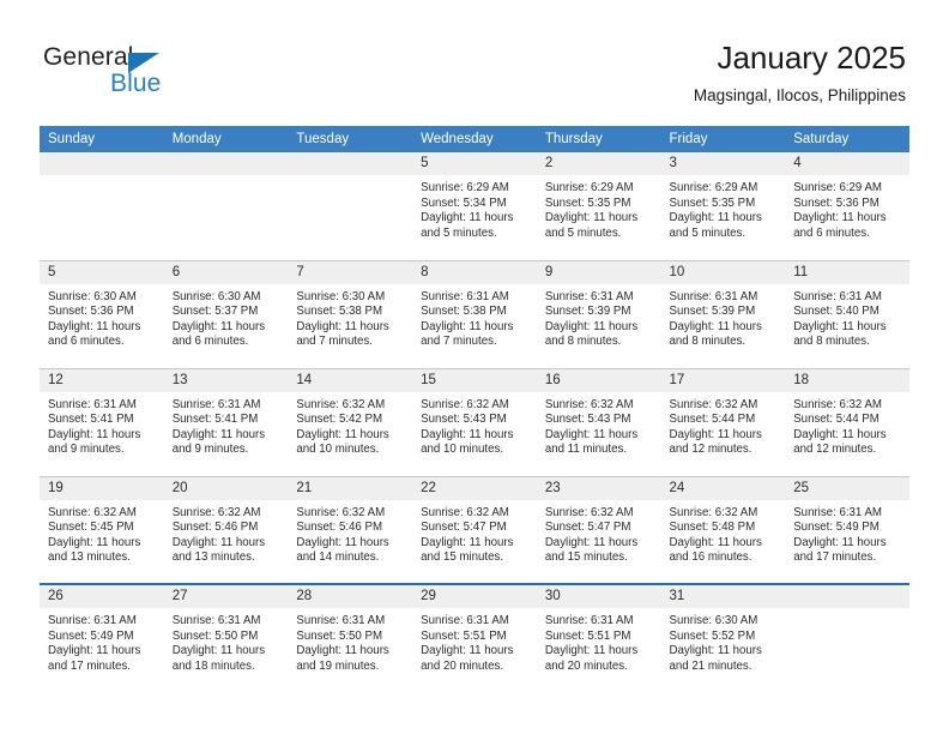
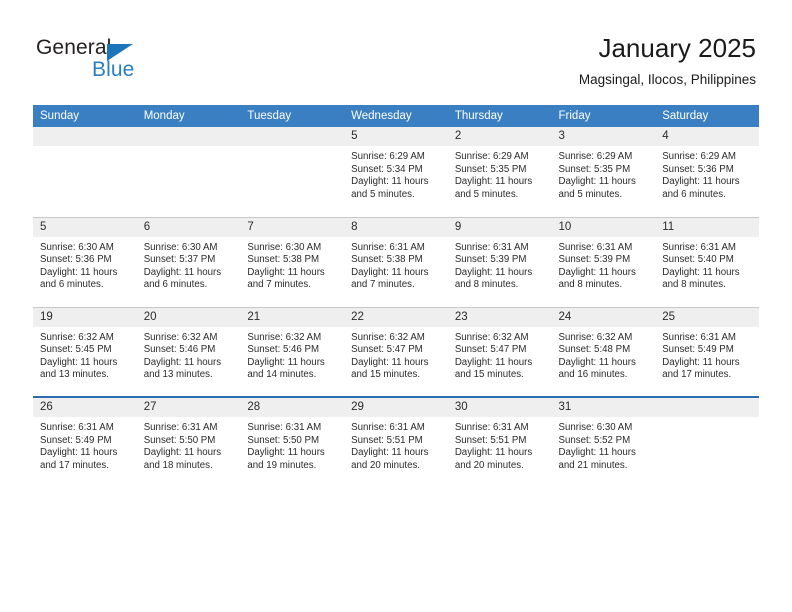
  General
  Blue
  January 2025
  Magsingal, Ilocos, Philippines
  Sunday	Monday	Tuesday	Wednesday	Thursday	Friday	Saturday
  			5Sunrise: 6:29 AMSunset: 5:34 PMDaylight: 11 hoursand 5 minutes.	2Sunrise: 6:29 AMSunset: 5:35 PMDaylight: 11 hoursand 5 minutes.	3Sunrise: 6:29 AMSunset: 5:35 PMDaylight: 11 hoursand 5 minutes.	4Sunrise: 6:29 AMSunset: 5:36 PMDaylight: 11 hoursand 6 minutes.
  5Sunrise: 6:30 AMSunset: 5:36 PMDaylight: 11 hoursand 6 minutes.	6Sunrise: 6:30 AMSunset: 5:37 PMDaylight: 11 hoursand 6 minutes.	7Sunrise: 6:30 AMSunset: 5:38 PMDaylight: 11 hoursand 7 minutes.	8Sunrise: 6:31 AMSunset: 5:38 PMDaylight: 11 hoursand 7 minutes.	9Sunrise: 6:31 AMSunset: 5:39 PMDaylight: 11 hoursand 8 minutes.	10Sunrise: 6:31 AMSunset: 5:39 PMDaylight: 11 hoursand 8 minutes.	11Sunrise: 6:31 AMSunset: 5:40 PMDaylight: 11 hoursand 8 minutes.
- 12Sunrise: 6:31 AMSunset: 5:41 PMDaylight: 11 hoursand 9 minutes.	13Sunrise: 6:31 AMSunset: 5:41 PMDaylight: 11 hoursand 9 minutes.	14Sunrise: 6:32 AMSunset: 5:42 PMDaylight: 11 hoursand 10 minutes.	15Sunrise: 6:32 AMSunset: 5:43 PMDaylight: 11 hoursand 10 minutes.	16Sunrise: 6:32 AMSunset: 5:43 PMDaylight: 11 hoursand 11 minutes.	17Sunrise: 6:32 AMSunset: 5:44 PMDaylight: 11 hoursand 12 minutes.	18Sunrise: 6:32 AMSunset: 5:44 PMDaylight: 11 hoursand 12 minutes.
  19Sunrise: 6:32 AMSunset: 5:45 PMDaylight: 11 hoursand 13 minutes.	20Sunrise: 6:32 AMSunset: 5:46 PMDaylight: 11 hoursand 13 minutes.	21Sunrise: 6:32 AMSunset: 5:46 PMDaylight: 11 hoursand 14 minutes.	22Sunrise: 6:32 AMSunset: 5:47 PMDaylight: 11 hoursand 15 minutes.	23Sunrise: 6:32 AMSunset: 5:47 PMDaylight: 11 hoursand 15 minutes.	24Sunrise: 6:32 AMSunset: 5:48 PMDaylight: 11 hoursand 16 minutes.	25Sunrise: 6:31 AMSunset: 5:49 PMDaylight: 11 hoursand 17 minutes.
  26Sunrise: 6:31 AMSunset: 5:49 PMDaylight: 11 hoursand 17 minutes.	27Sunrise: 6:31 AMSunset: 5:50 PMDaylight: 11 hoursand 18 minutes.	28Sunrise: 6:31 AMSunset: 5:50 PMDaylight: 11 hoursand 19 minutes.	29Sunrise: 6:31 AMSunset: 5:51 PMDaylight: 11 hoursand 20 minutes.	30Sunrise: 6:31 AMSunset: 5:51 PMDaylight: 11 hoursand 20 minutes.	31Sunrise: 6:30 AMSunset: 5:52 PMDaylight: 11 hoursand 21 minutes.
